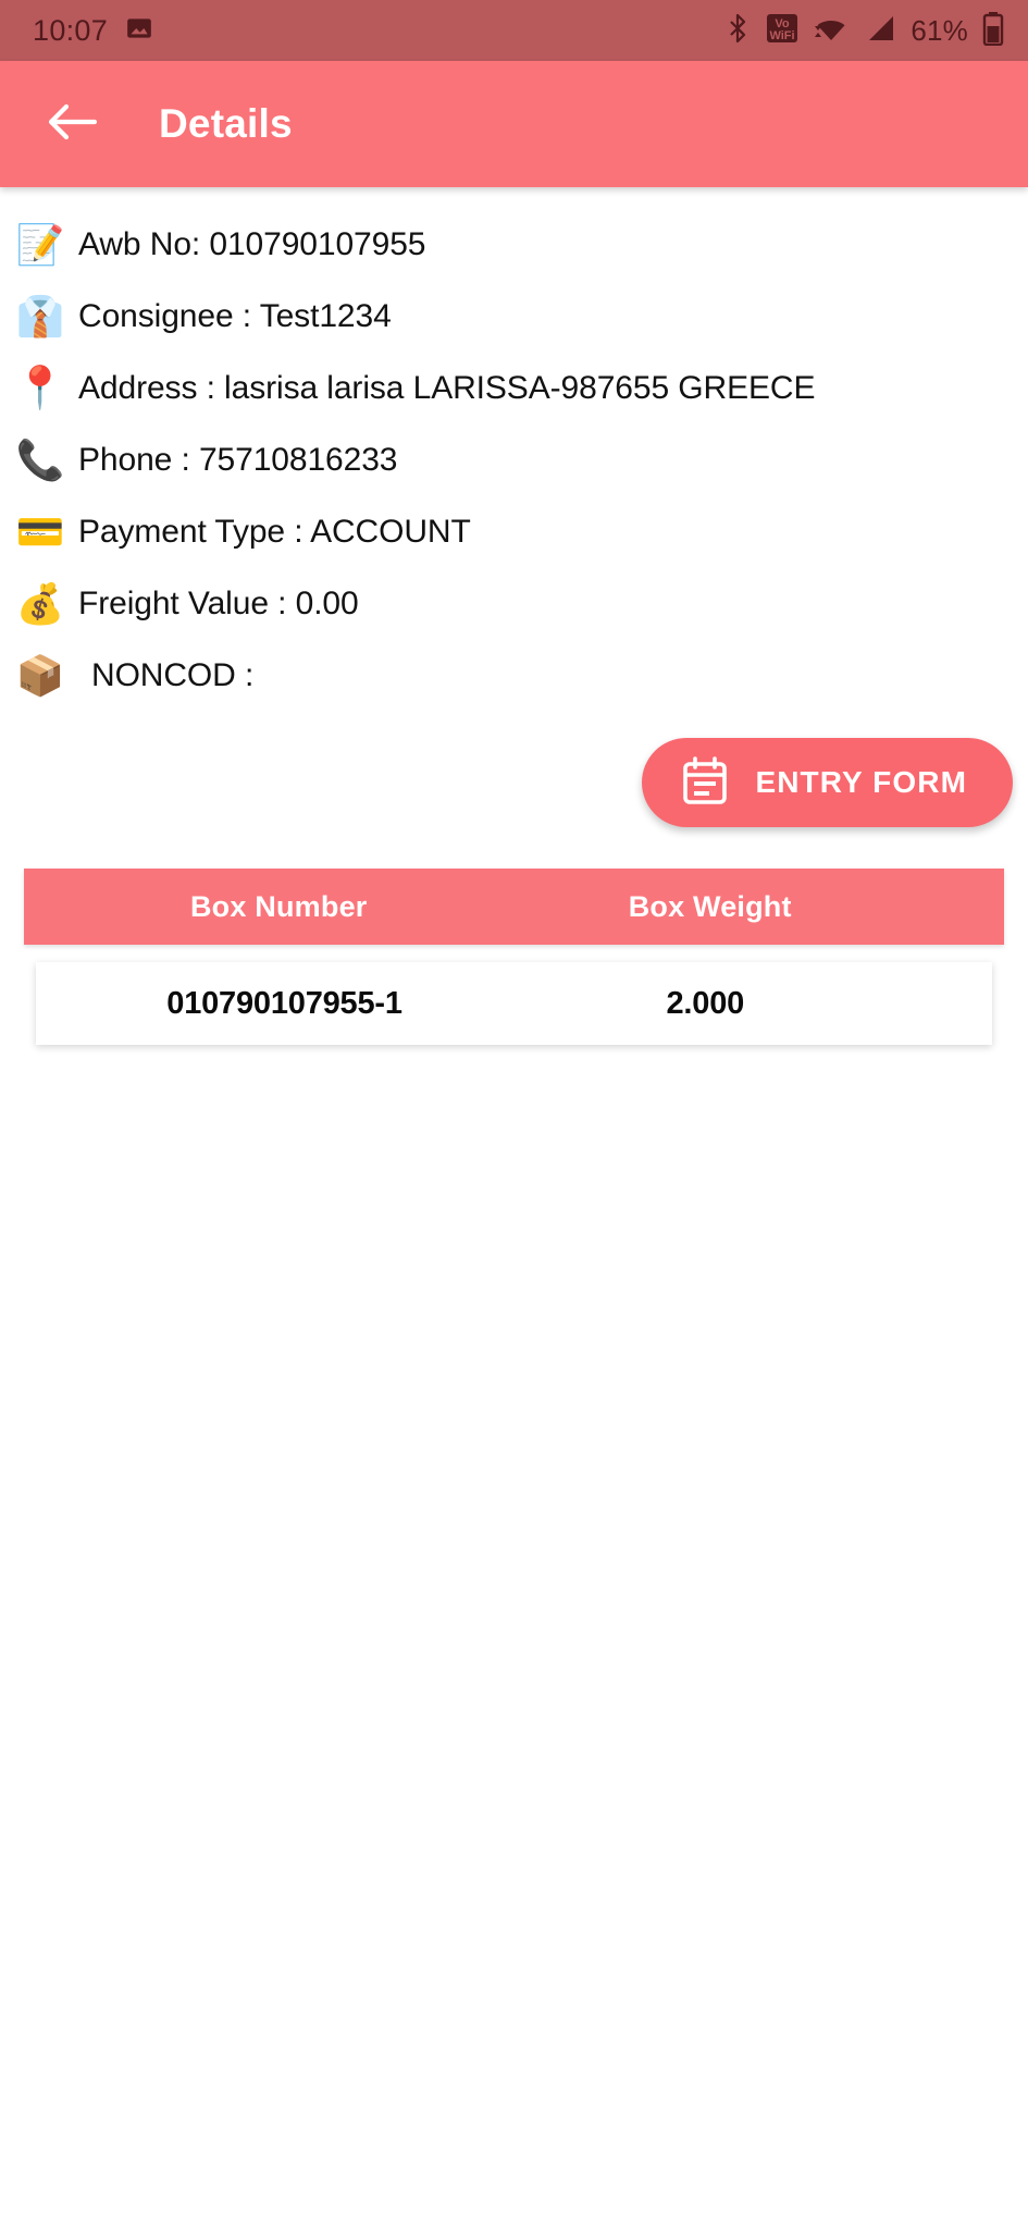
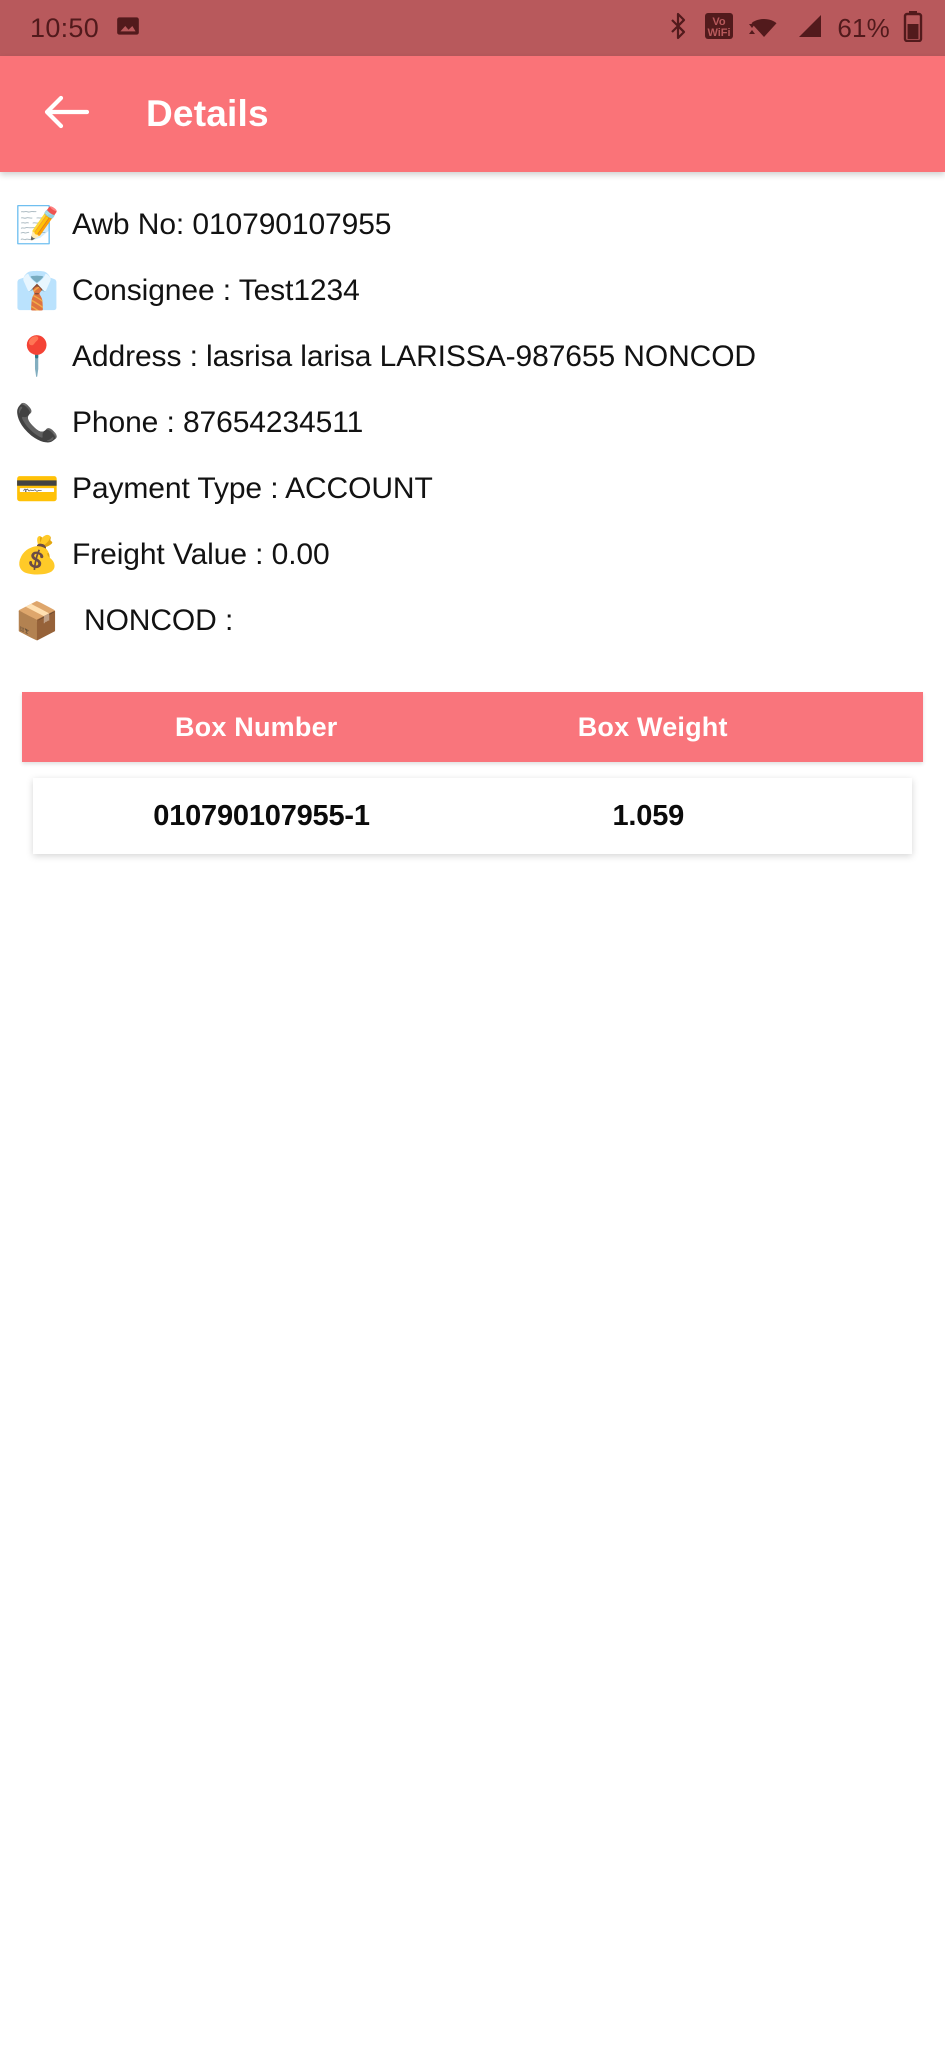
- 10:07
+ 10:50
  Vo
  WiFi
  61%
  Details
  📝
  Awb No: 010790107955
  👔
  Consignee : Test1234
  📍
- Address : lasrisa larisa LARISSA-987655 GREECE
+ Address : lasrisa larisa LARISSA-987655 NONCOD
  📞
- Phone : 75710816233
+ Phone : 87654234511
  💳
  Payment Type : ACCOUNT
  💰
  Freight Value : 0.00
  📦
  NONCOD :
- ENTRY FORM
  Box Number
  Box Weight
  010790107955-1
- 2.000
+ 1.059
